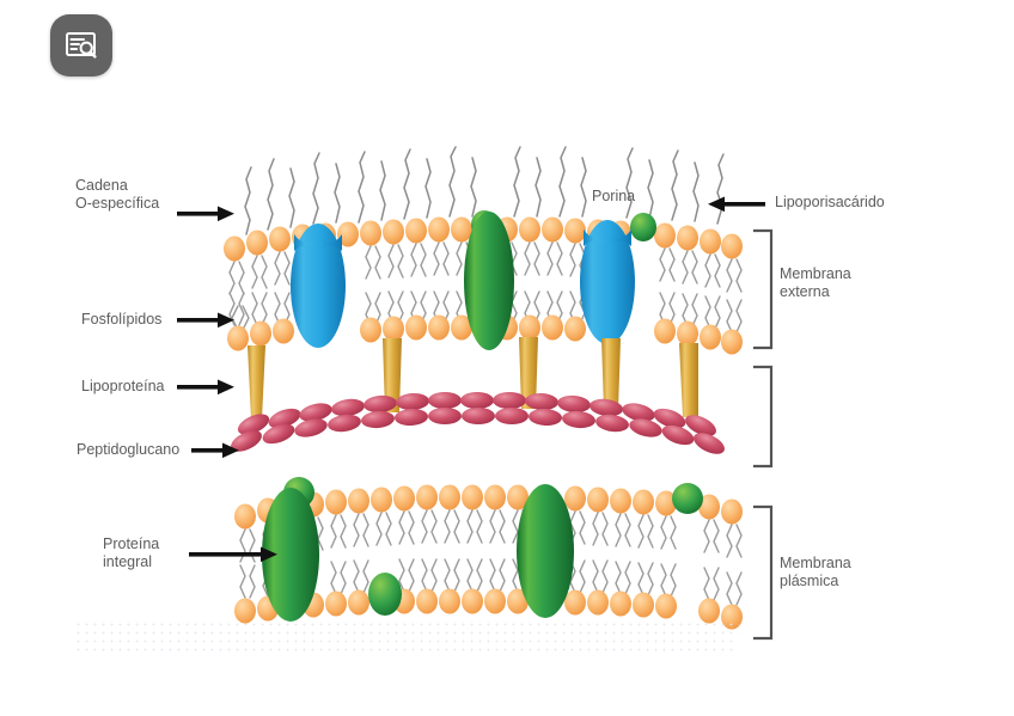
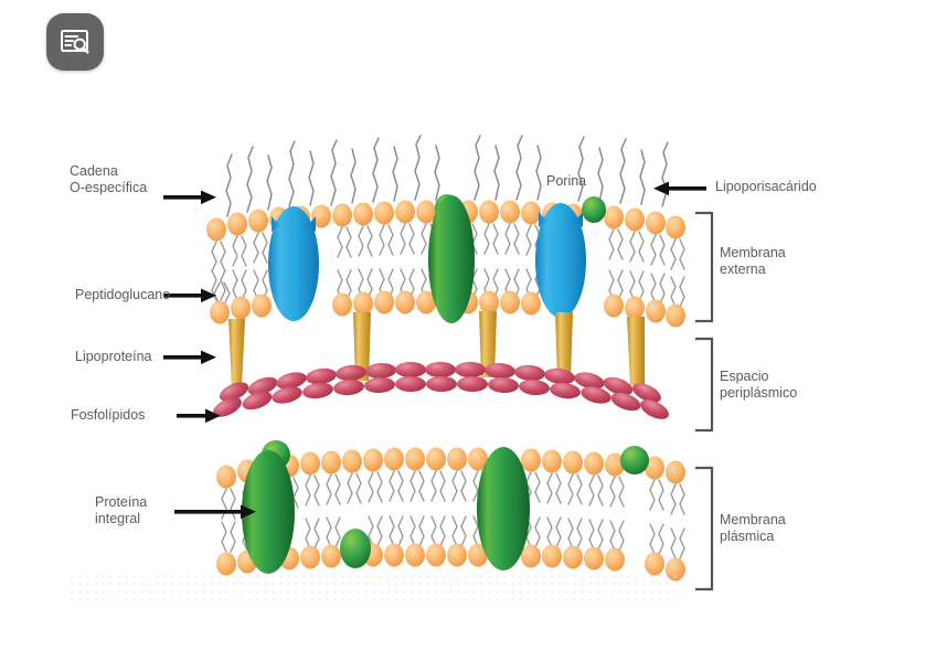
  Cadena
  O-específica
- Fosfolípidos
+ Peptidoglucano
  Lipoproteína
- Peptidoglucano
+ Fosfolípidos
  Proteína
  integral
  Porina
  Lipoporisacárido
  Membrana
  externa
+ Espacio
+ periplásmico
  Membrana
  plásmica
